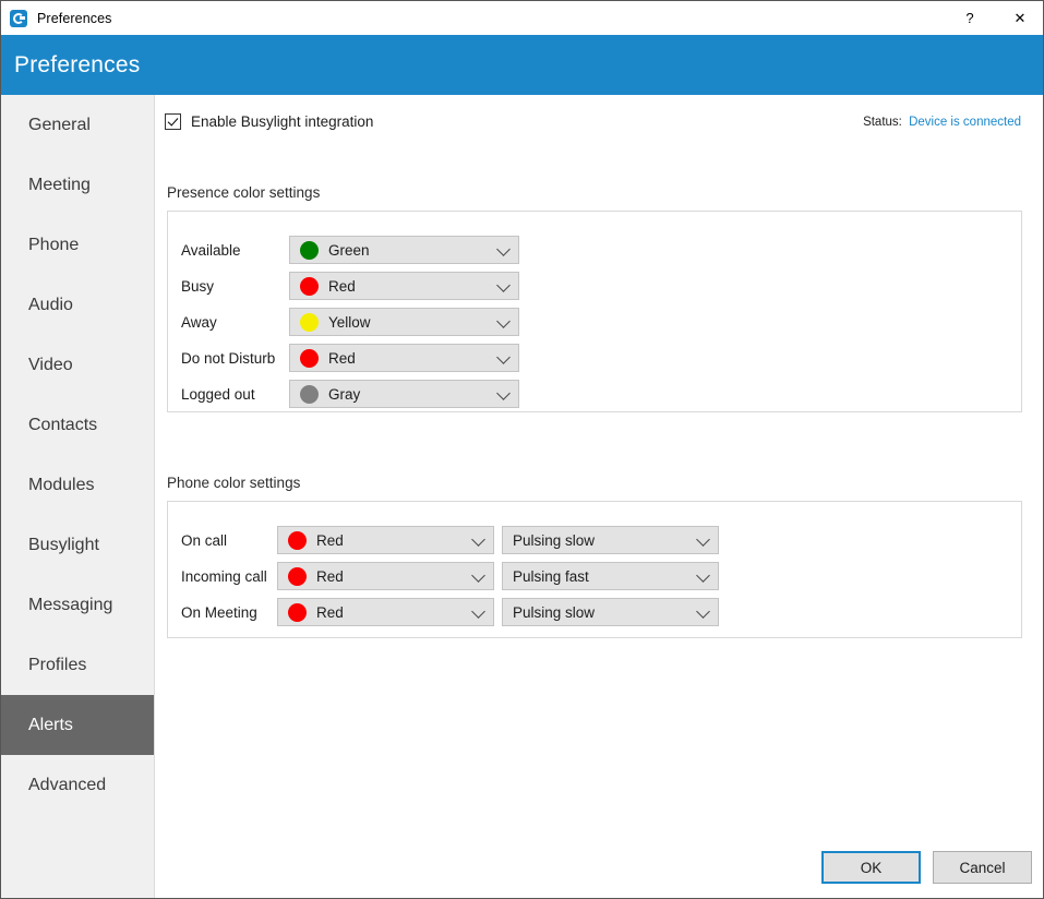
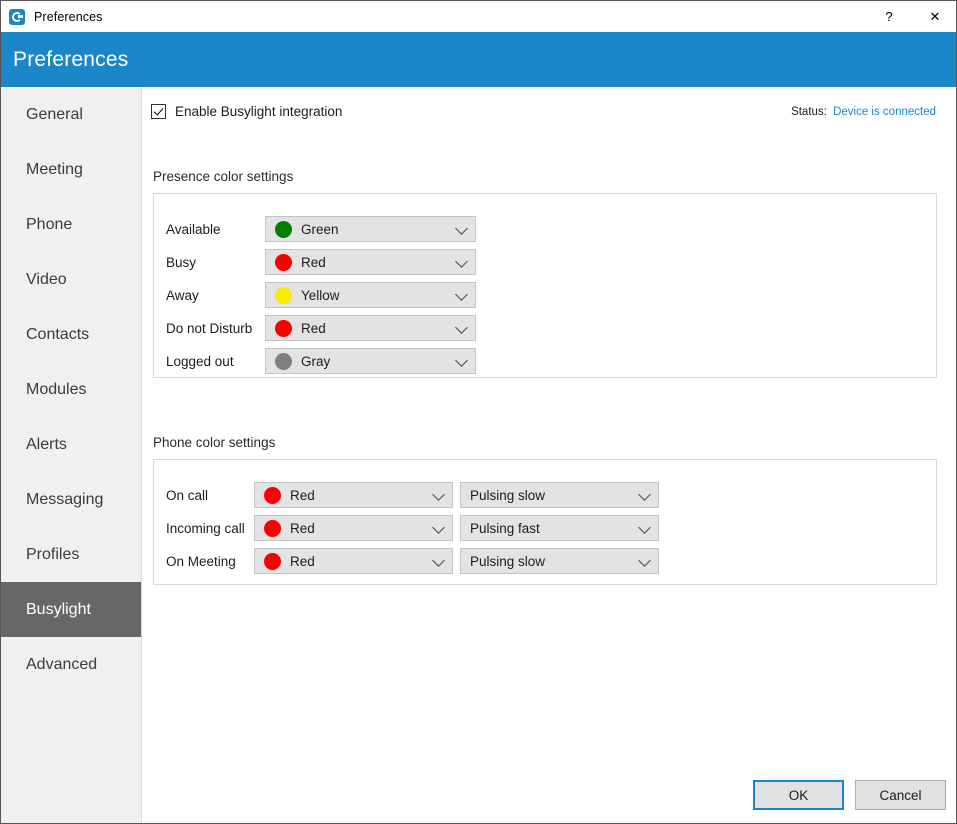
  Preferences
  ?
  ✕
  Preferences
  General
  Meeting
  Phone
- Audio
  Video
  Contacts
  Modules
- Busylight
+ Alerts
  Messaging
  Profiles
- Alerts
+ Busylight
  Advanced
  Enable Busylight integration
  Status: Device is connected
  Presence color settings
  Available
  Green
  Busy
  Red
  Away
  Yellow
  Do not Disturb
  Red
  Logged out
  Gray
  Phone color settings
  On call
  Red
  Pulsing slow
  Incoming call
  Red
  Pulsing fast
  On Meeting
  Red
  Pulsing slow
  OK
  Cancel
